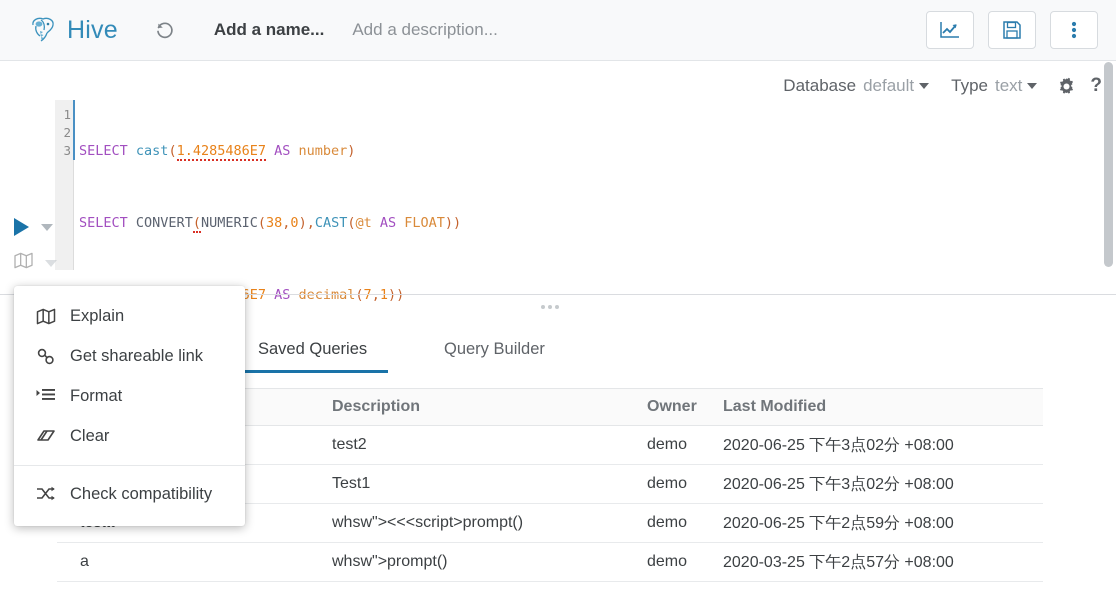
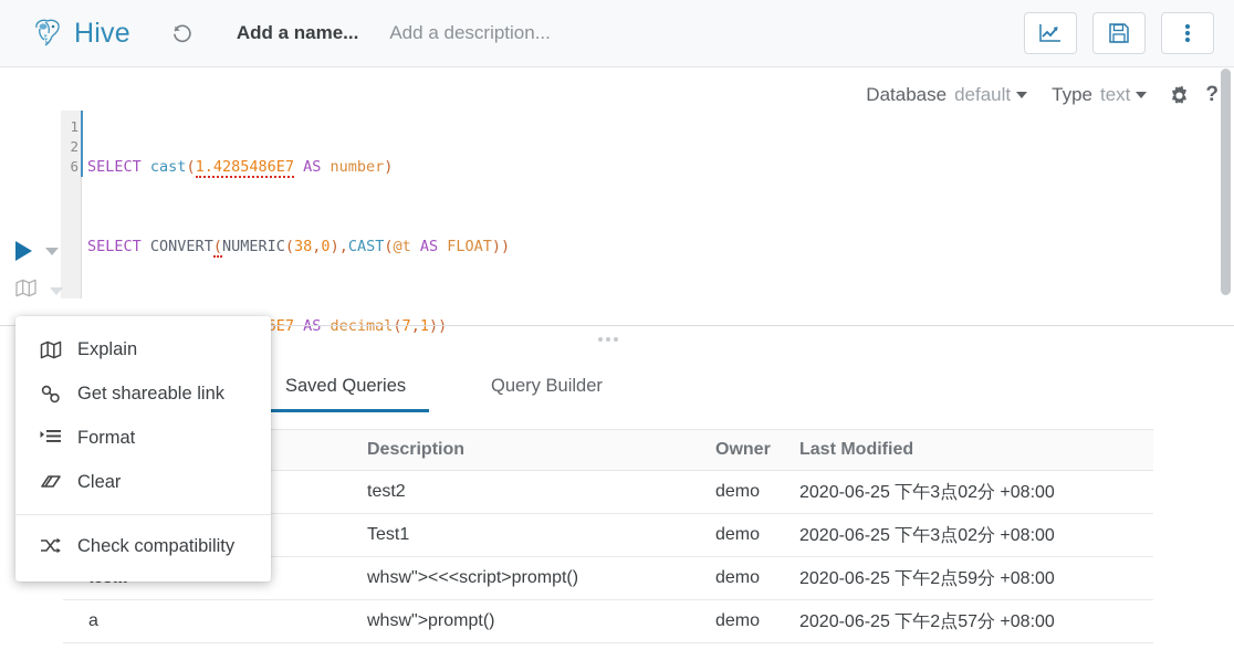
  Hive
  Add a name...
  Add a description...
  Database
  default
  Type
  text
  ?
  1
  2
- 3
+ 6
  SELECT cast(1.4285486E7 AS number)
  SELECT CONVERT(NUMERIC(38,0),CAST(@t AS FLOAT))
  Saved Queries
  Query Builder
  Description
  Owner
  Last Modified
  test2
  demo
  2020-06-25 下午3点02分 +08:00
  Test1
  demo
  2020-06-25 下午3点02分 +08:00
  whsw"><<<script>prompt()
  demo
  2020-06-25 下午2点59分 +08:00
  a
  whsw">prompt()
  demo
- 2020-03-25 下午2点57分 +08:00
+ 2020-06-25 下午2点57分 +08:00
  Explain
  Get shareable link
  Format
  Clear
  Check compatibility
